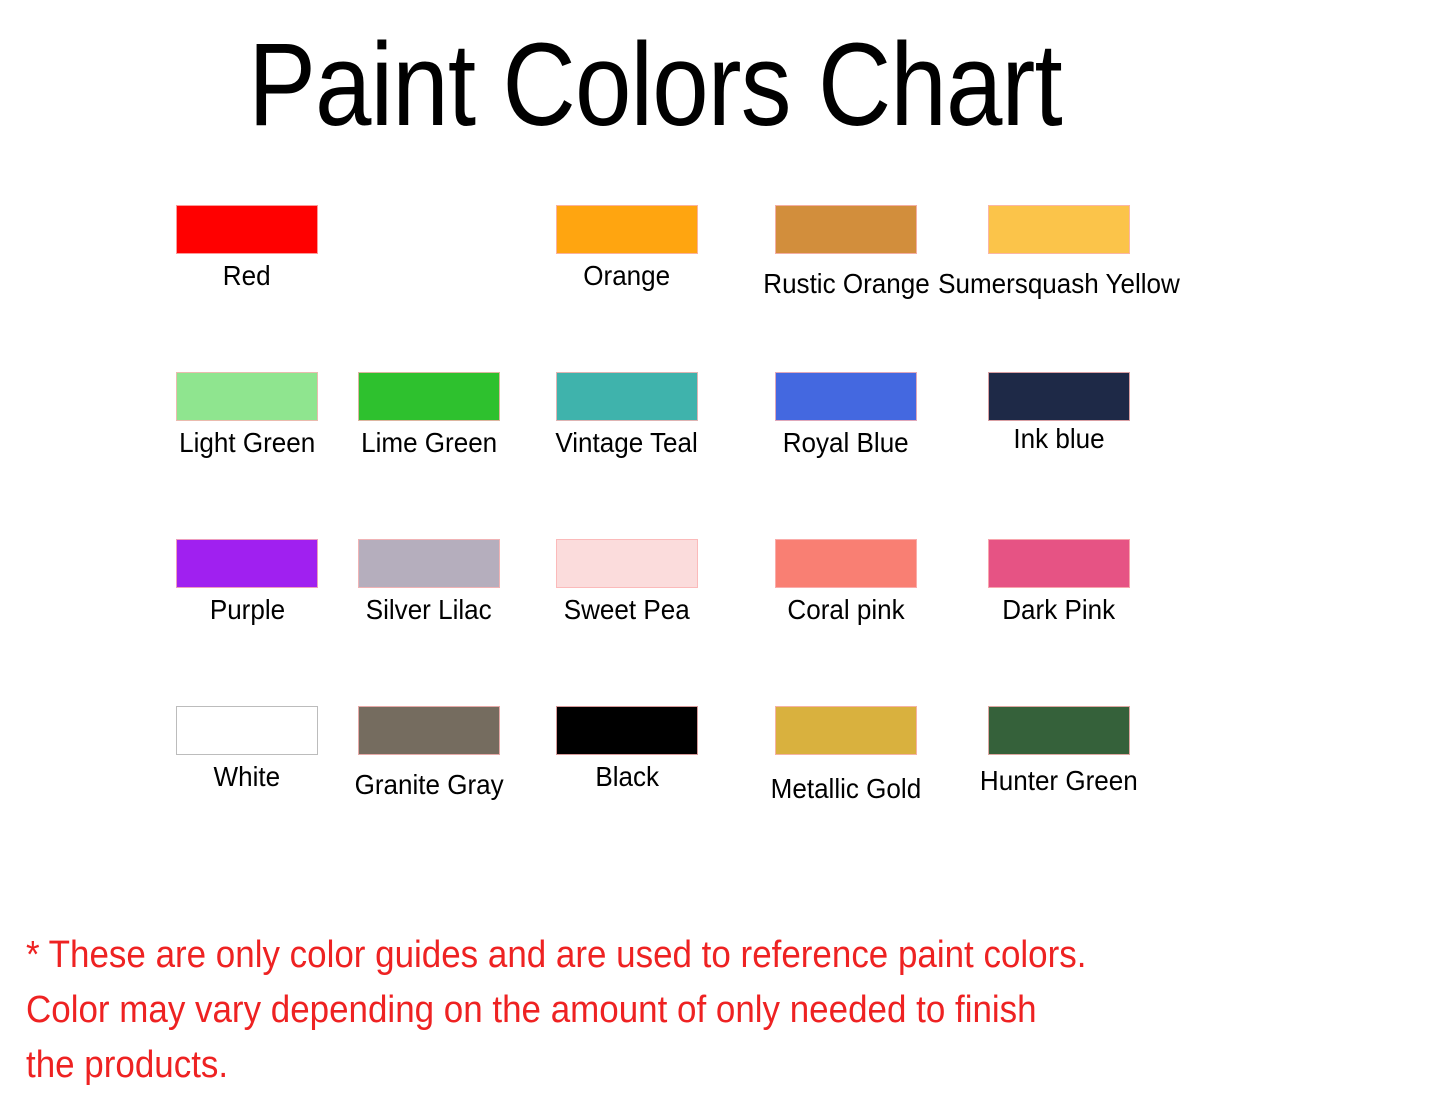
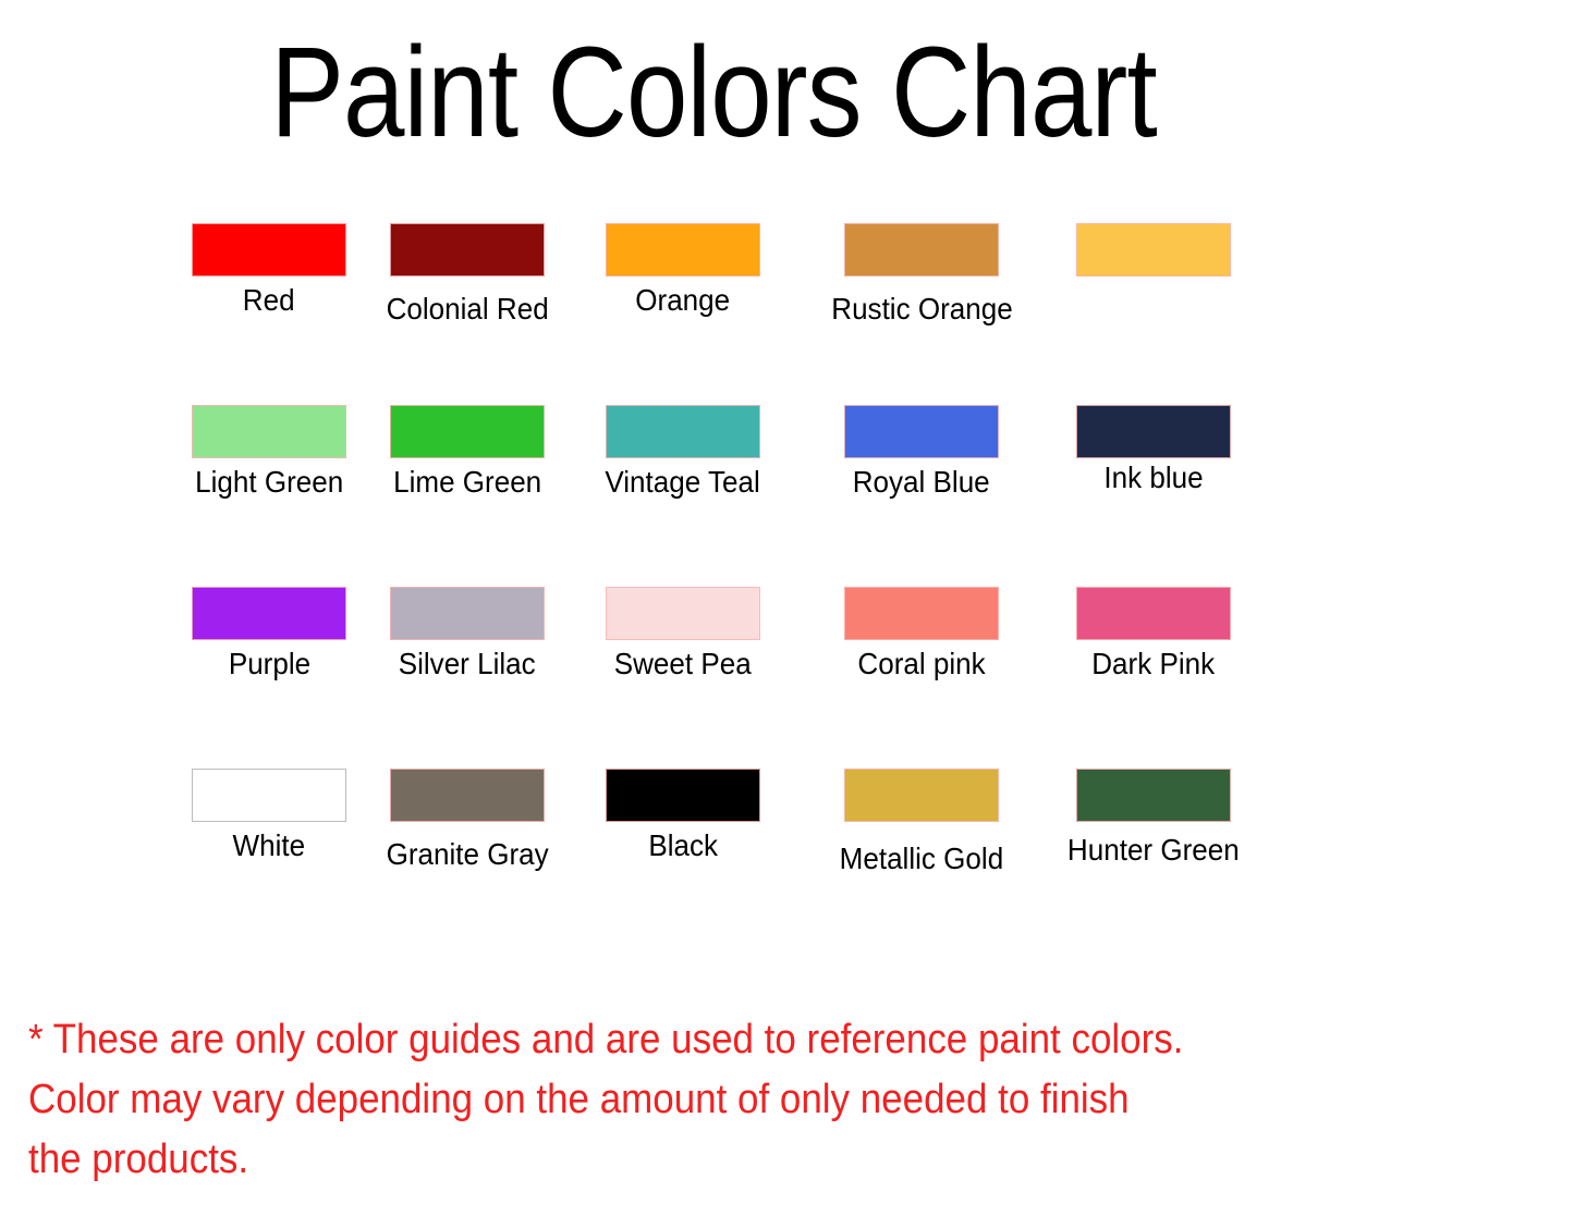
  Paint Colors Chart
  Red
+ Colonial Red
  Orange
  Rustic Orange
- Sumersquash Yellow
  Light Green
  Lime Green
  Vintage Teal
  Royal Blue
  Ink blue
  Purple
  Silver Lilac
  Sweet Pea
  Coral pink
  Dark Pink
  White
  Granite Gray
  Black
  Metallic Gold
  Hunter Green
  * These are only color guides and are used to reference paint colors. Color may vary depending on the amount of only needed to finish the products.
